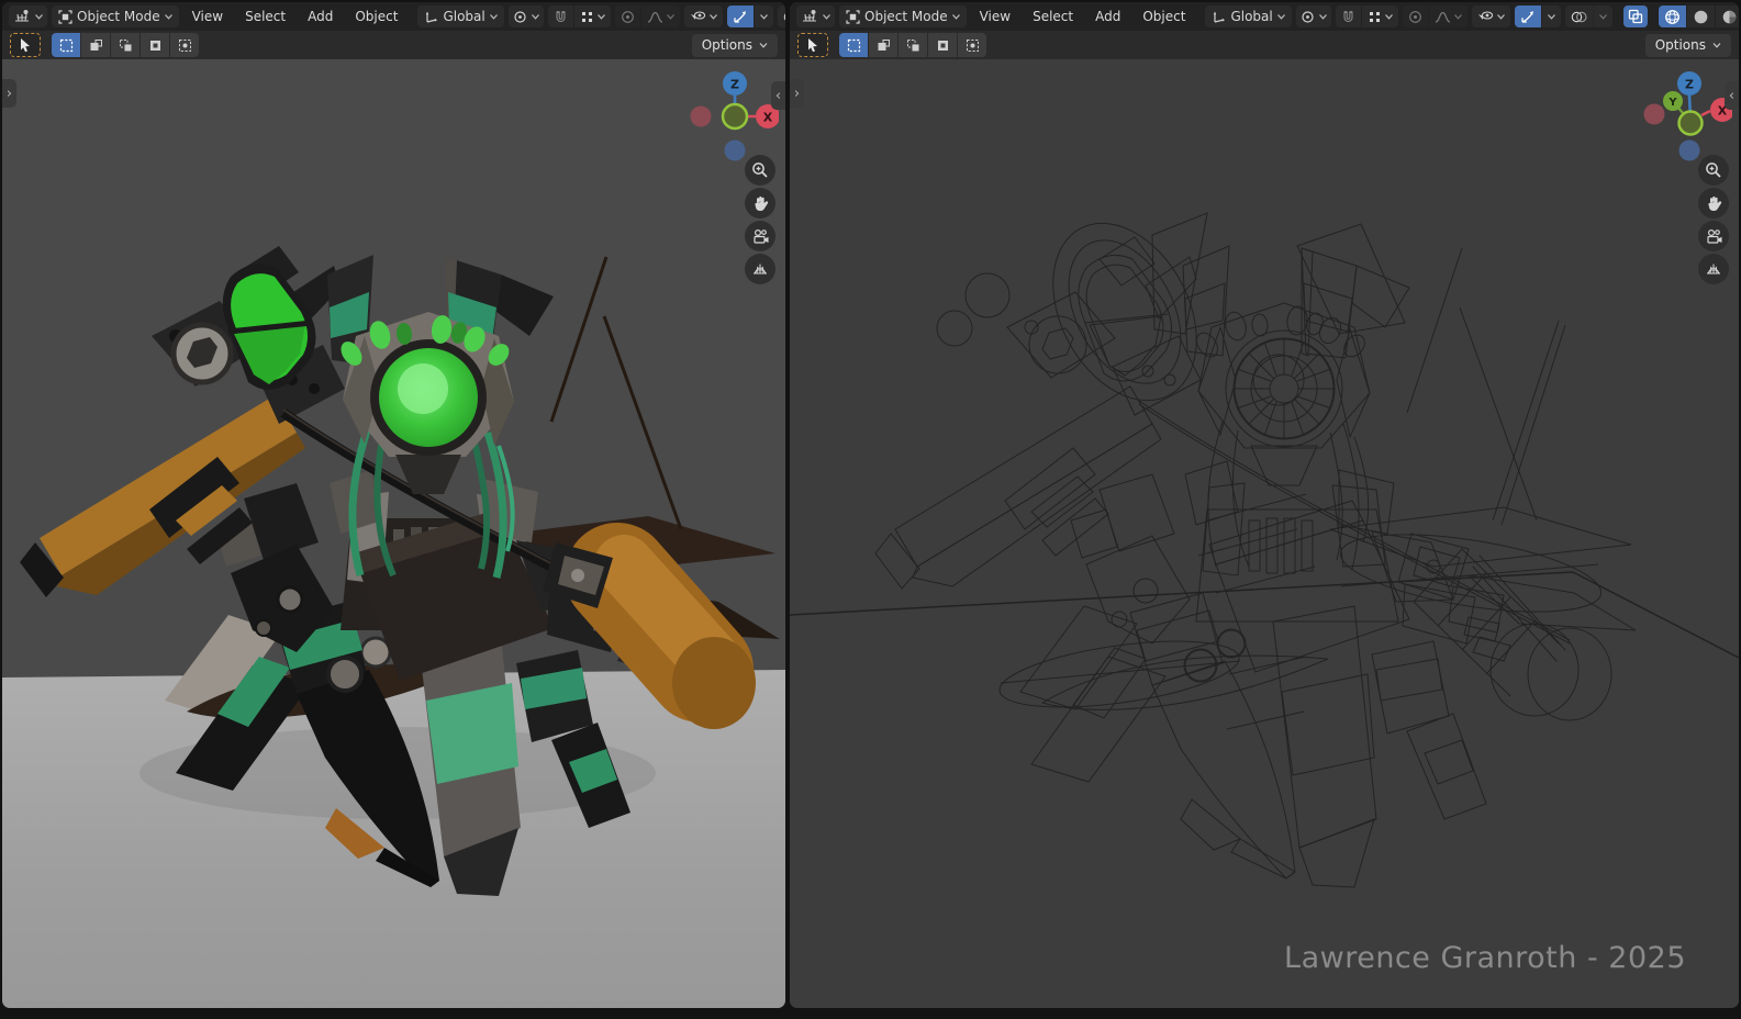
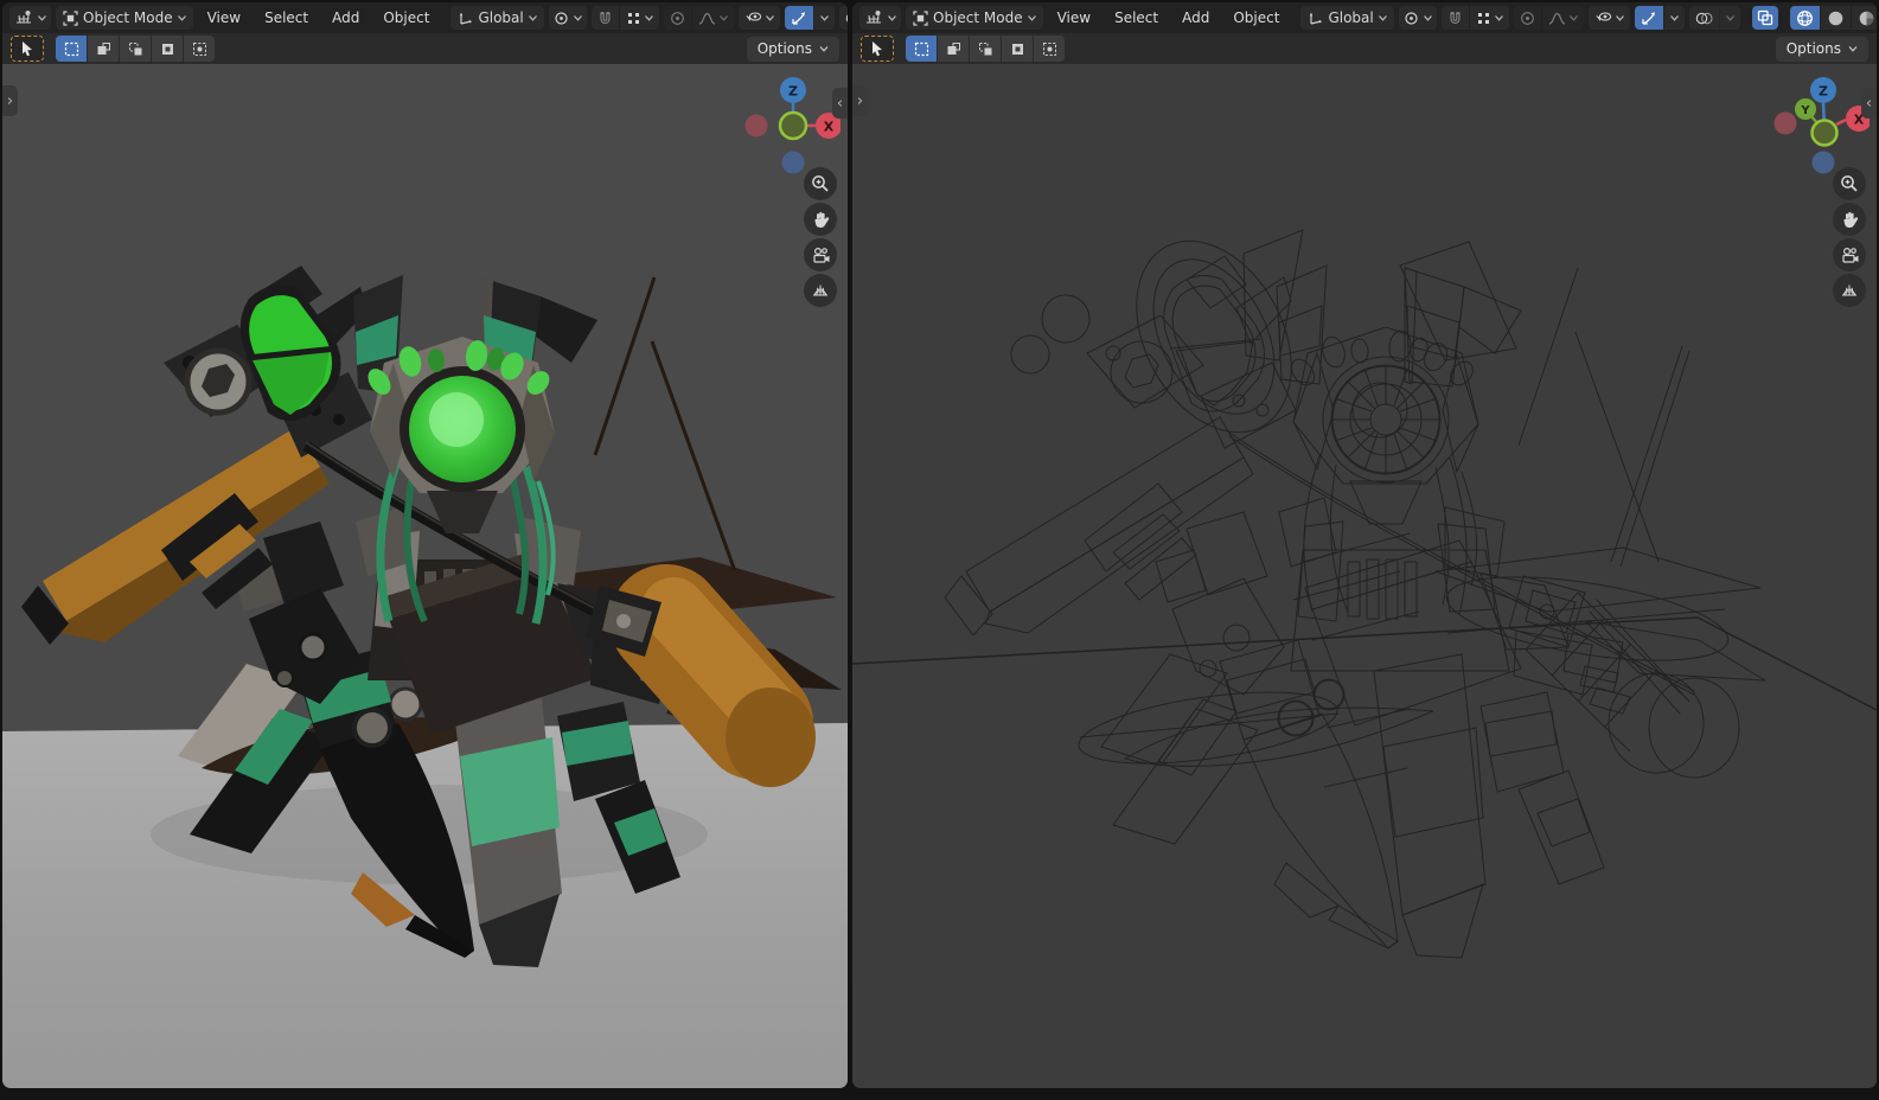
  Object Mode
  View
  Select
  Add
  Object
  Global
  Options
  Z
  X
  ›
  ‹
  Object Mode
  View
  Select
  Add
  Object
  Global
  Options
- Lawrence Granroth - 2025
  Z
  Y
  X
  ›
  ‹
